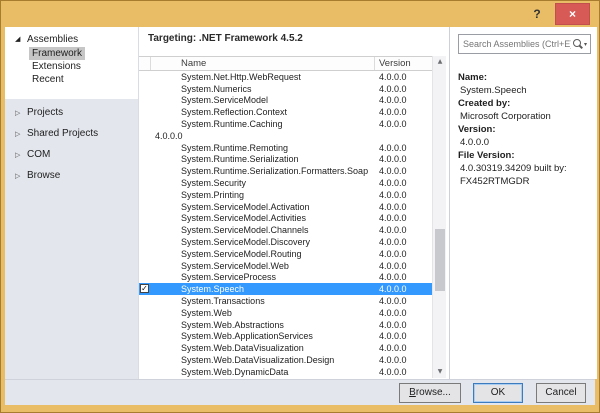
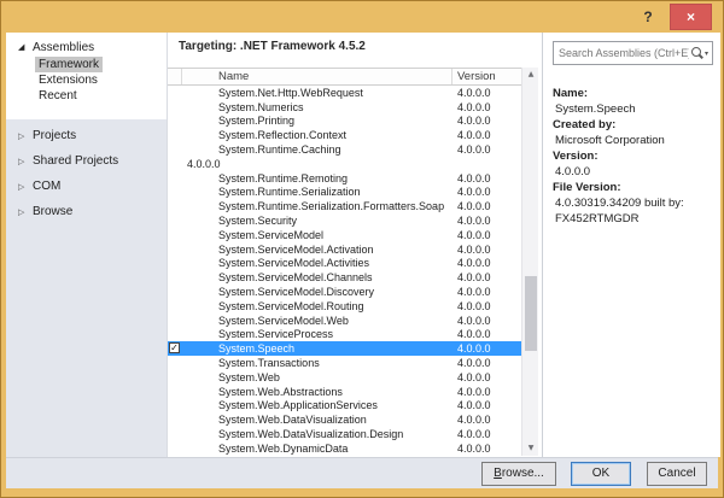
  ?
  ×
  ◢
  Assemblies
  Framework
  Extensions
  Recent
  ▷
  Projects
  ▷
  Shared Projects
  ▷
  COM
  ▷
  Browse
  Targeting: .NET Framework 4.5.2
  Name
  Version
  System.Net.Http.WebRequest
  4.0.0.0
  System.Numerics
  4.0.0.0
- System.ServiceModel
+ System.Printing
  4.0.0.0
  System.Reflection.Context
  4.0.0.0
  System.Runtime.Caching
  4.0.0.0
  4.0.0.0
  System.Runtime.Remoting
  4.0.0.0
  System.Runtime.Serialization
  4.0.0.0
  System.Runtime.Serialization.Formatters.Soap
  4.0.0.0
  System.Security
  4.0.0.0
- System.Printing
+ System.ServiceModel
  4.0.0.0
  System.ServiceModel.Activation
  4.0.0.0
  System.ServiceModel.Activities
  4.0.0.0
  System.ServiceModel.Channels
  4.0.0.0
  System.ServiceModel.Discovery
  4.0.0.0
  System.ServiceModel.Routing
  4.0.0.0
  System.ServiceModel.Web
  4.0.0.0
  System.ServiceProcess
  4.0.0.0
  ✓
  System.Speech
  4.0.0.0
  System.Transactions
  4.0.0.0
  System.Web
  4.0.0.0
  System.Web.Abstractions
  4.0.0.0
  System.Web.ApplicationServices
  4.0.0.0
  System.Web.DataVisualization
  4.0.0.0
  System.Web.DataVisualization.Design
  4.0.0.0
  System.Web.DynamicData
  4.0.0.0
  Search Assemblies (Ctrl+E
  Name:
  System.Speech
  Created by:
  Microsoft Corporation
  Version:
  4.0.0.0
  File Version:
  4.0.30319.34209 built by: FX452RTMGDR
  Browse...
  OK
  Cancel
